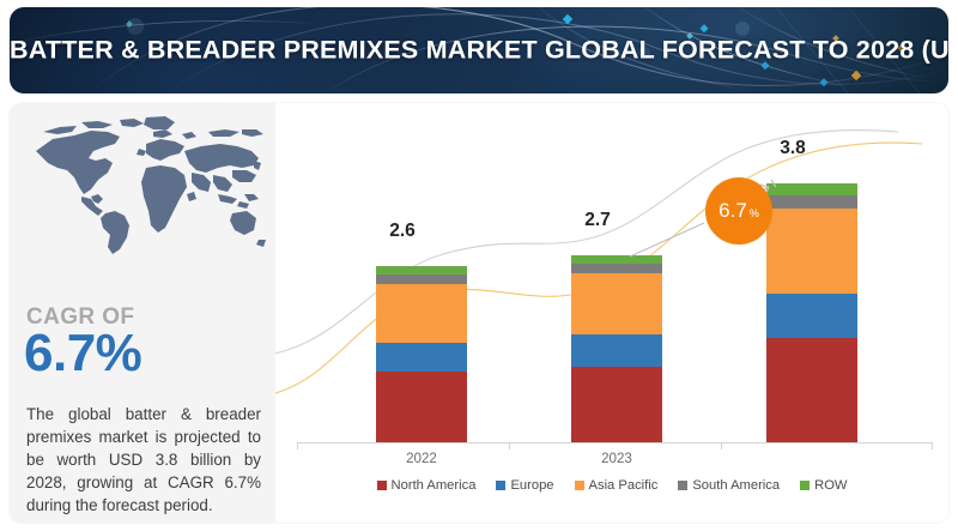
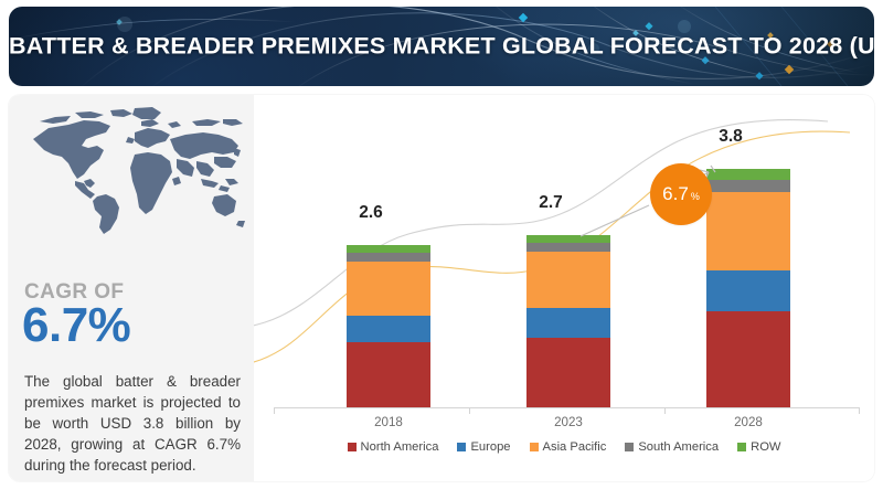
  BATTER & BREADER PREMIXES MARKET GLOBAL FORECAST TO 2028 (U
  CAGR OF
  6.7%
  The global batter & breader premixes market is projected to be worth USD 3.8 billion by 2028, growing at CAGR 6.7% during the forecast period.
  2.6
- 2022
+ 2018
  2.7
  2023
  3.8
+ 2028
  6.7
  %
  North America
  Europe
  Asia Pacific
  South America
  ROW
